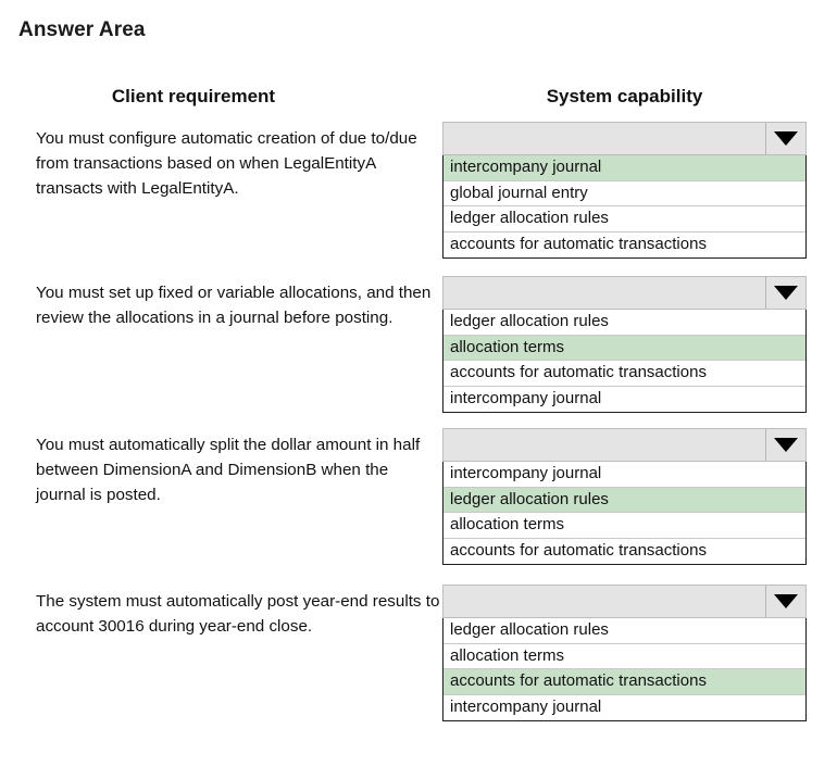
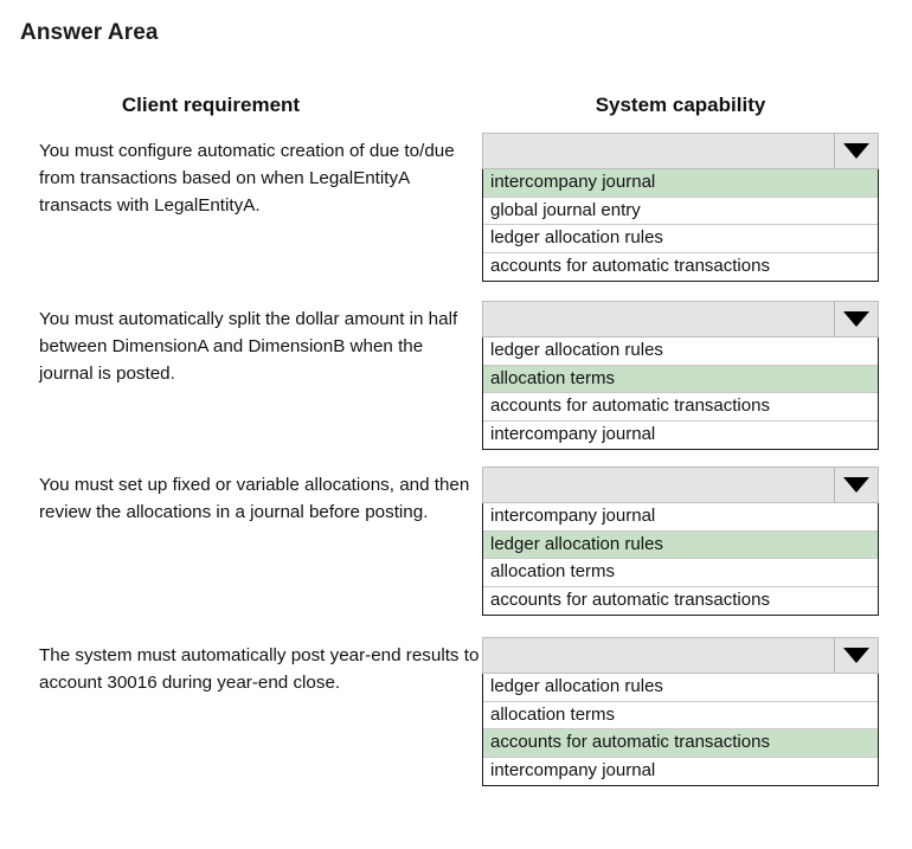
  Answer Area
  Client requirement
  System capability
  You must configure automatic creation of due to/due from transactions based on when LegalEntityA transacts with LegalEntityA.
  intercompany journal
  global journal entry
  ledger allocation rules
  accounts for automatic transactions
- You must set up fixed or variable allocations, and then review the allocations in a journal before posting.
+ You must automatically split the dollar amount in half between DimensionA and DimensionB when the journal is posted.
  ledger allocation rules
  allocation terms
  accounts for automatic transactions
  intercompany journal
- You must automatically split the dollar amount in half between DimensionA and DimensionB when the journal is posted.
+ You must set up fixed or variable allocations, and then review the allocations in a journal before posting.
  intercompany journal
  ledger allocation rules
  allocation terms
  accounts for automatic transactions
  The system must automatically post year-end results to account 30016 during year-end close.
  ledger allocation rules
  allocation terms
  accounts for automatic transactions
  intercompany journal
